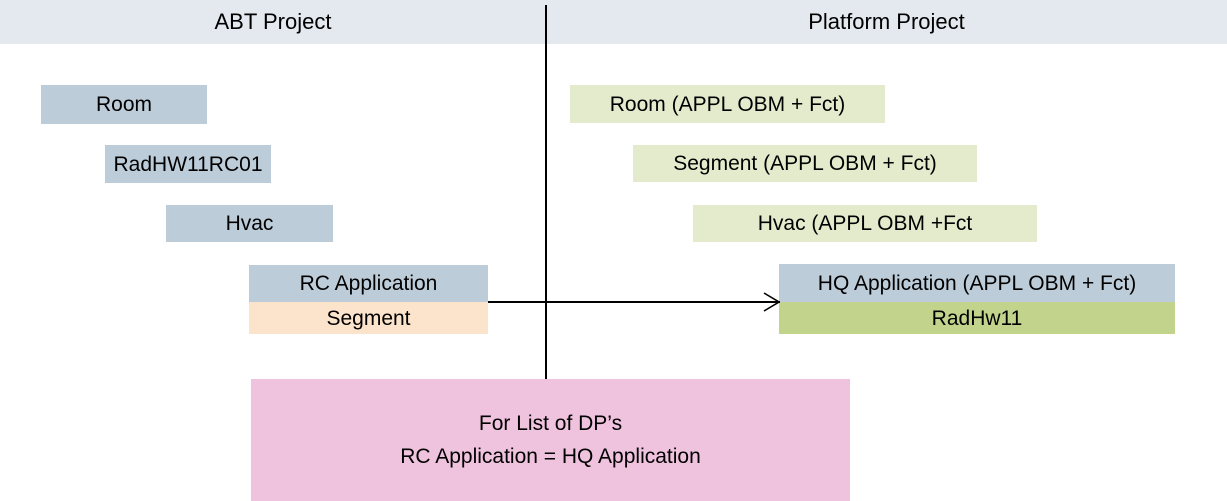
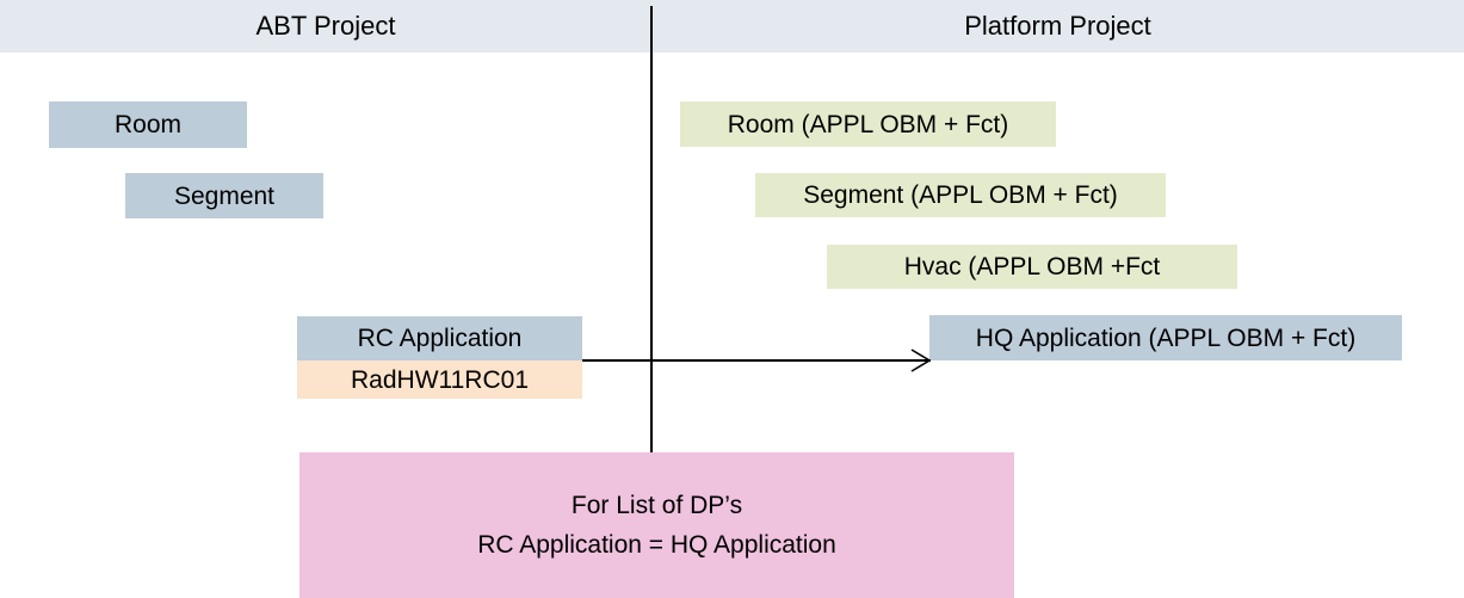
  ABT Project
  Platform Project
  Room
- RadHW11RC01
+ Segment
- Hvac
  RC Application
- Segment
+ RadHW11RC01
  Room (APPL OBM + Fct)
  Segment (APPL OBM + Fct)
  Hvac (APPL OBM +Fct
  HQ Application (APPL OBM + Fct)
- RadHw11
  For List of DP’s
  RC Application = HQ Application
